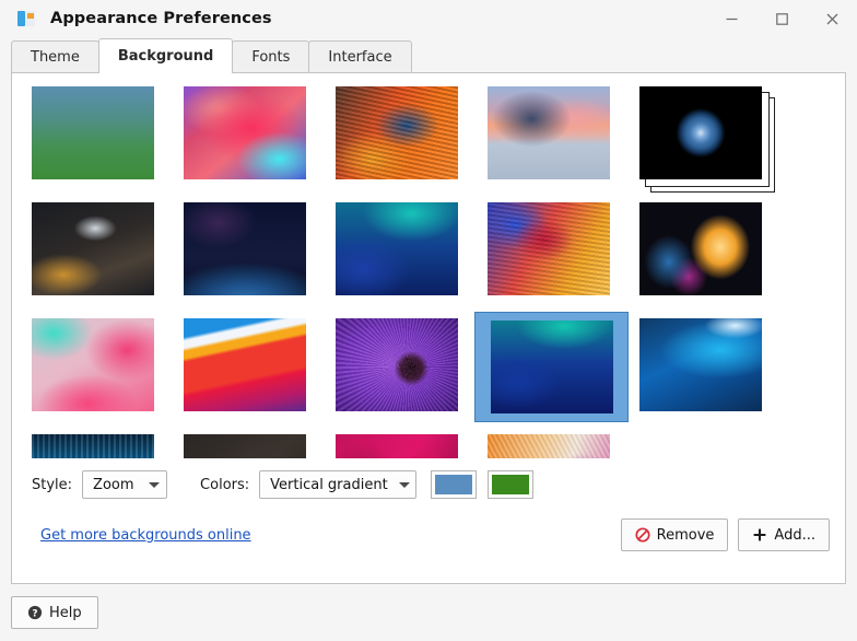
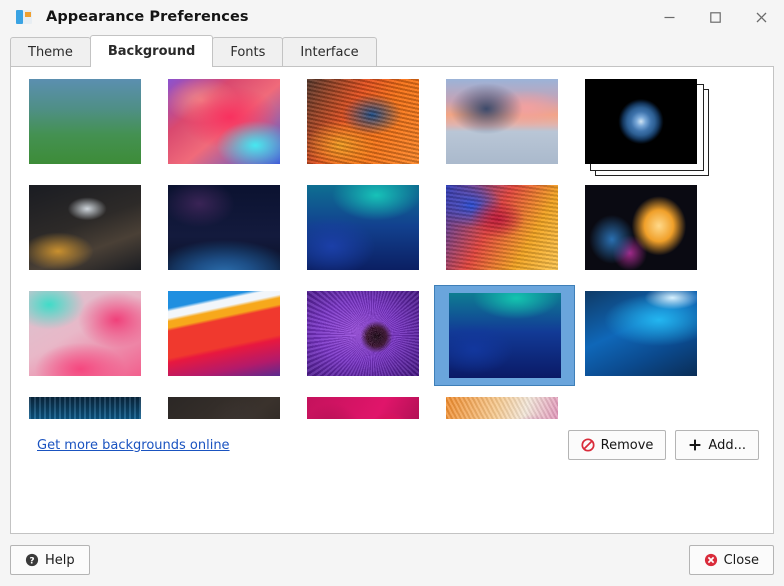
  Appearance Preferences
  Theme
  Background
  Fonts
  Interface
- Style:
- Zoom
- Colors:
- Vertical gradient
  Get more backgrounds online
  Remove
  Add...
  ?
  Help
+ Close
